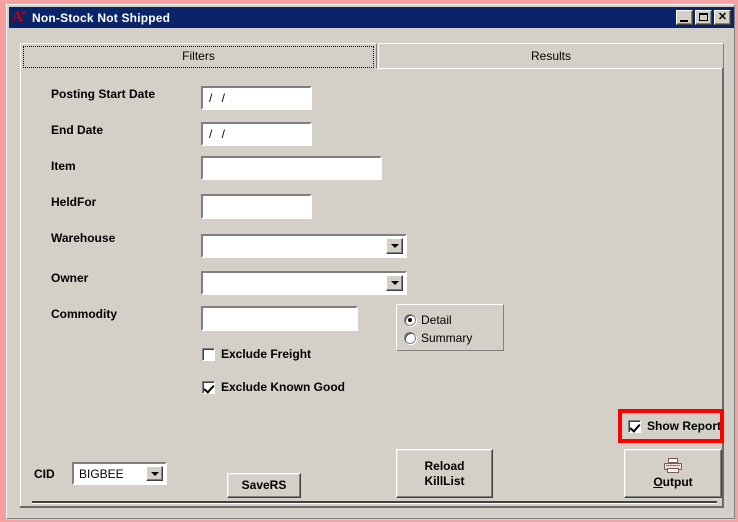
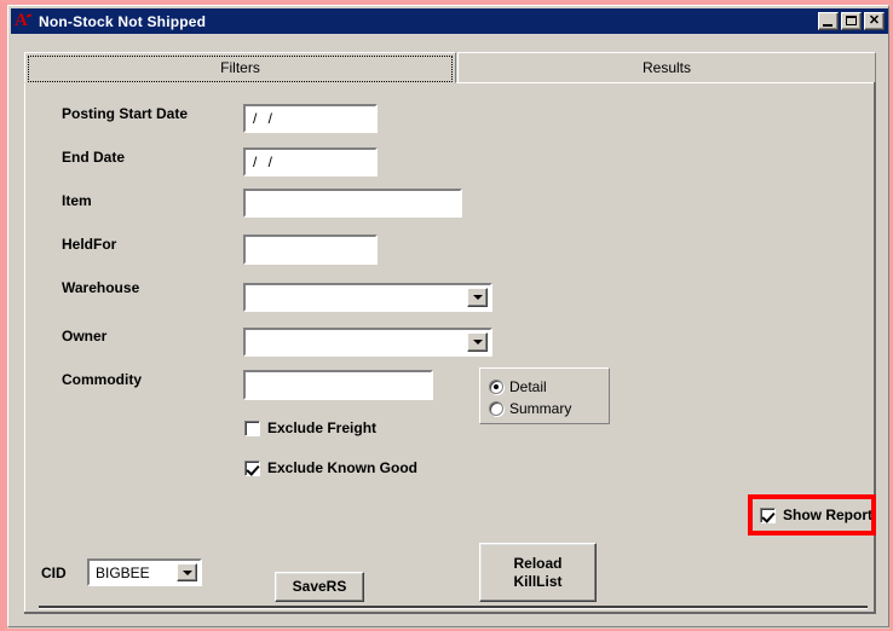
  A
  Non-Stock Not Shipped
  ✕
  Filters
  Results
  Posting Start Date
  / /
  End Date
  / /
  Item
  HeldFor
  Warehouse
  Owner
  Commodity
  Detail
  Summary
  Exclude Freight
  Exclude Known Good
  Show Report
  CID
  BIGBEE
  SaveRS
  Reload
  KillList
- Output
